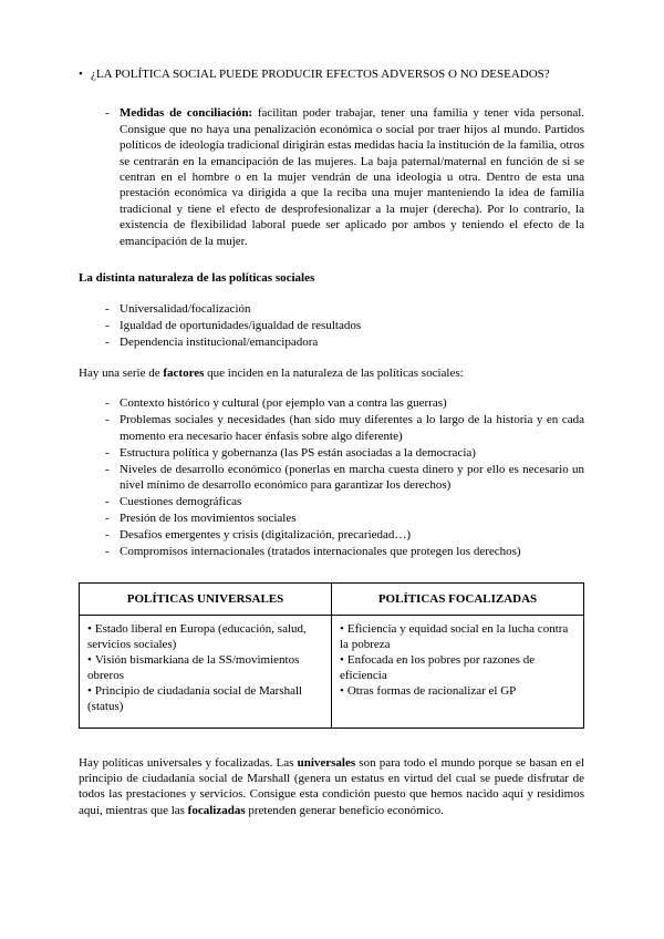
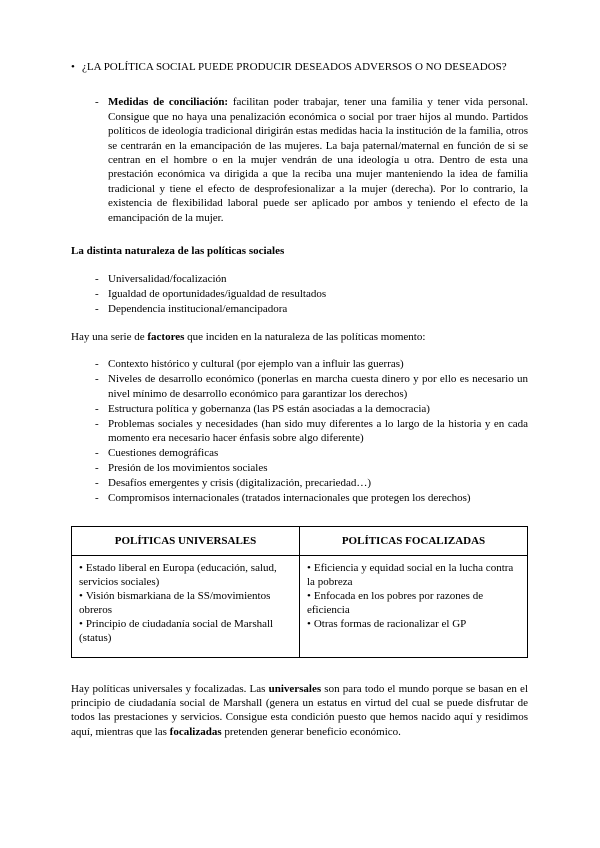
  •
- ¿LA POLÍTICA SOCIAL PUEDE PRODUCIR EFECTOS ADVERSOS O NO DESEADOS?
+ ¿LA POLÍTICA SOCIAL PUEDE PRODUCIR DESEADOS ADVERSOS O NO DESEADOS?
  -
  Medidas de conciliación: facilitan poder trabajar, tener una familia y tener vida personal. Consigue que no haya una penalización económica o social por traer hijos al mundo. Partidos políticos de ideología tradicional dirigirán estas medidas hacia la institución de la familia, otros se centrarán en la emancipación de las mujeres. La baja paternal/maternal en función de si se centran en el hombre o en la mujer vendrán de una ideología u otra. Dentro de esta una prestación económica va dirigida a que la reciba una mujer manteniendo la idea de familia tradicional y tiene el efecto de desprofesionalizar a la mujer (derecha). Por lo contrario, la existencia de flexibilidad laboral puede ser aplicado por ambos y teniendo el efecto de la emancipación de la mujer.
  La distinta naturaleza de las políticas sociales
  -
  Universalidad/focalización
  -
  Igualdad de oportunidades/igualdad de resultados
  -
  Dependencia institucional/emancipadora
- Hay una serie de factores que inciden en la naturaleza de las políticas sociales:
+ Hay una serie de factores que inciden en la naturaleza de las políticas momento:
  -
- Contexto histórico y cultural (por ejemplo van a contra las guerras)
+ Contexto histórico y cultural (por ejemplo van a influir las guerras)
  -
- Problemas sociales y necesidades (han sido muy diferentes a lo largo de la historia y en cada momento era necesario hacer énfasis sobre algo diferente)
+ Niveles de desarrollo económico (ponerlas en marcha cuesta dinero y por ello es necesario un nivel mínimo de desarrollo económico para garantizar los derechos)
  -
  Estructura política y gobernanza (las PS están asociadas a la democracia)
  -
- Niveles de desarrollo económico (ponerlas en marcha cuesta dinero y por ello es necesario un nivel mínimo de desarrollo económico para garantizar los derechos)
+ Problemas sociales y necesidades (han sido muy diferentes a lo largo de la historia y en cada momento era necesario hacer énfasis sobre algo diferente)
  -
  Cuestiones demográficas
  -
  Presión de los movimientos sociales
  -
  Desafíos emergentes y crisis (digitalización, precariedad…)
  -
  Compromisos internacionales (tratados internacionales que protegen los derechos)
  POLÍTICAS UNIVERSALES	POLÍTICAS FOCALIZADAS
  • Estado liberal en Europa (educación, salud, servicios sociales) • Visión bismarkiana de la SS/movimientos obreros • Principio de ciudadanía social de Marshall (status)	• Eficiencia y equidad social en la lucha contra la pobreza • Enfocada en los pobres por razones de eficiencia • Otras formas de racionalizar el GP
  Hay políticas universales y focalizadas. Las universales son para todo el mundo porque se basan en el principio de ciudadanía social de Marshall (genera un estatus en virtud del cual se puede disfrutar de todos las prestaciones y servicios. Consigue esta condición puesto que hemos nacido aquí y residimos aquí, mientras que las focalizadas pretenden generar beneficio económico.
